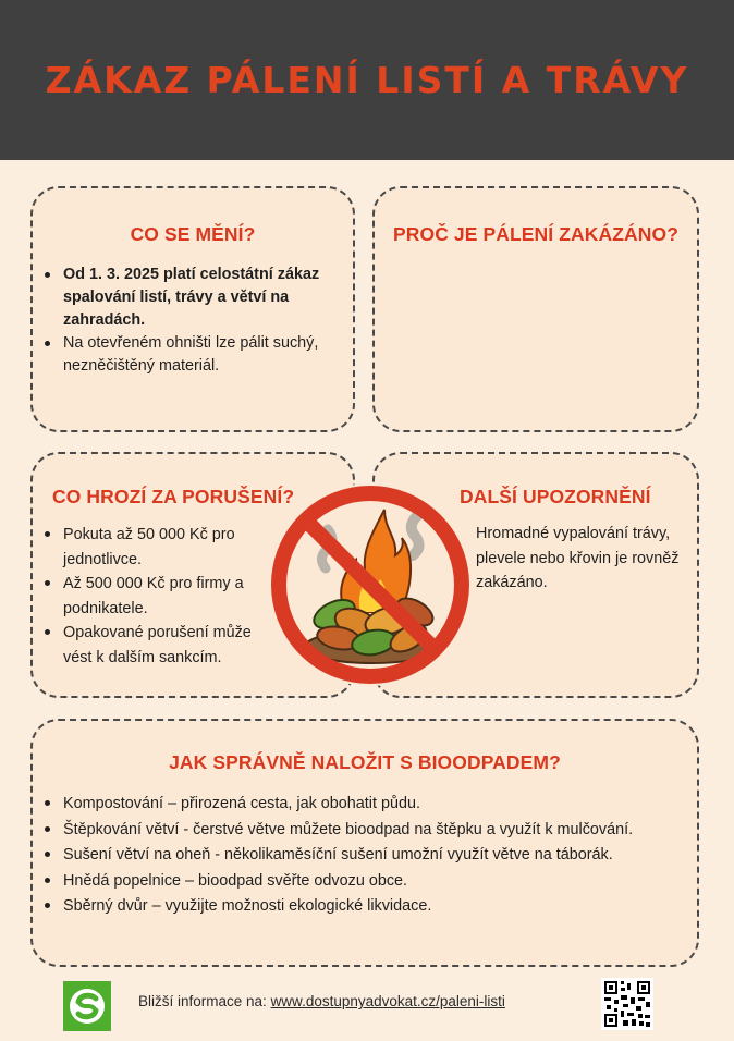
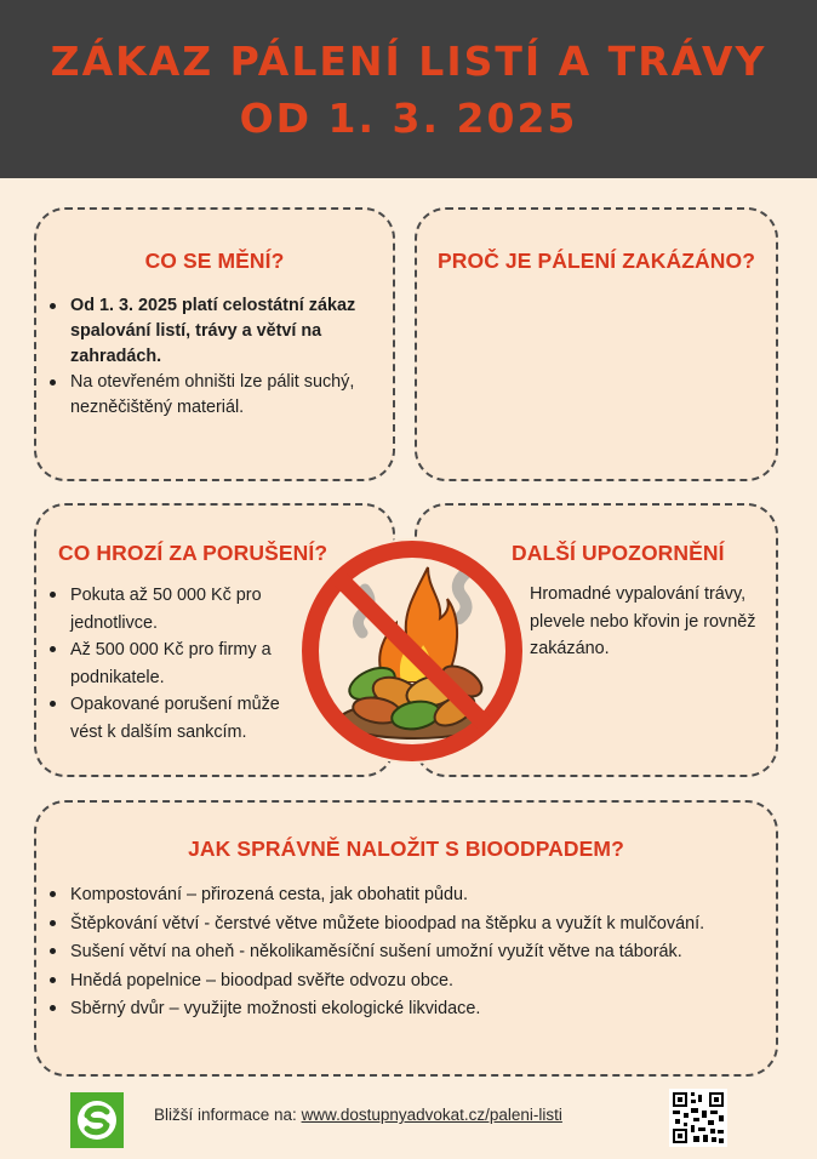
  ZÁKAZ PÁLENÍ LISTÍ A TRÁVY
+ OD 1. 3. 2025
  CO SE MĚNÍ?
  Od 1. 3. 2025 platí celostátní zákaz spalování listí, trávy a větví na zahradách.
  Na otevřeném ohništi lze pálit suchý, nezněčištěný materiál.
  PROČ JE PÁLENÍ ZAKÁZÁNO?
  CO HROZÍ ZA PORUŠENÍ?
  Pokuta až 50 000 Kč pro jednotlivce.
  Až 500 000 Kč pro firmy a podnikatele.
  Opakované porušení může vést k dalším sankcím.
  DALŠÍ UPOZORNĚNÍ
  Hromadné vypalování trávy, plevele nebo křovin je rovněž zakázáno.
  JAK SPRÁVNĚ NALOŽIT S BIOODPADEM?
  Kompostování – přirozená cesta, jak obohatit půdu.
  Štěpkování větví - čerstvé větve můžete bioodpad na štěpku a využít k mulčování.
  Sušení větví na oheň - několikaměsíční sušení umožní využít větve na táborák.
  Hnědá popelnice – bioodpad svěřte odvozu obce.
  Sběrný dvůr – využijte možnosti ekologické likvidace.
  Bližší informace na: www.dostupnyadvokat.cz/paleni-listi
